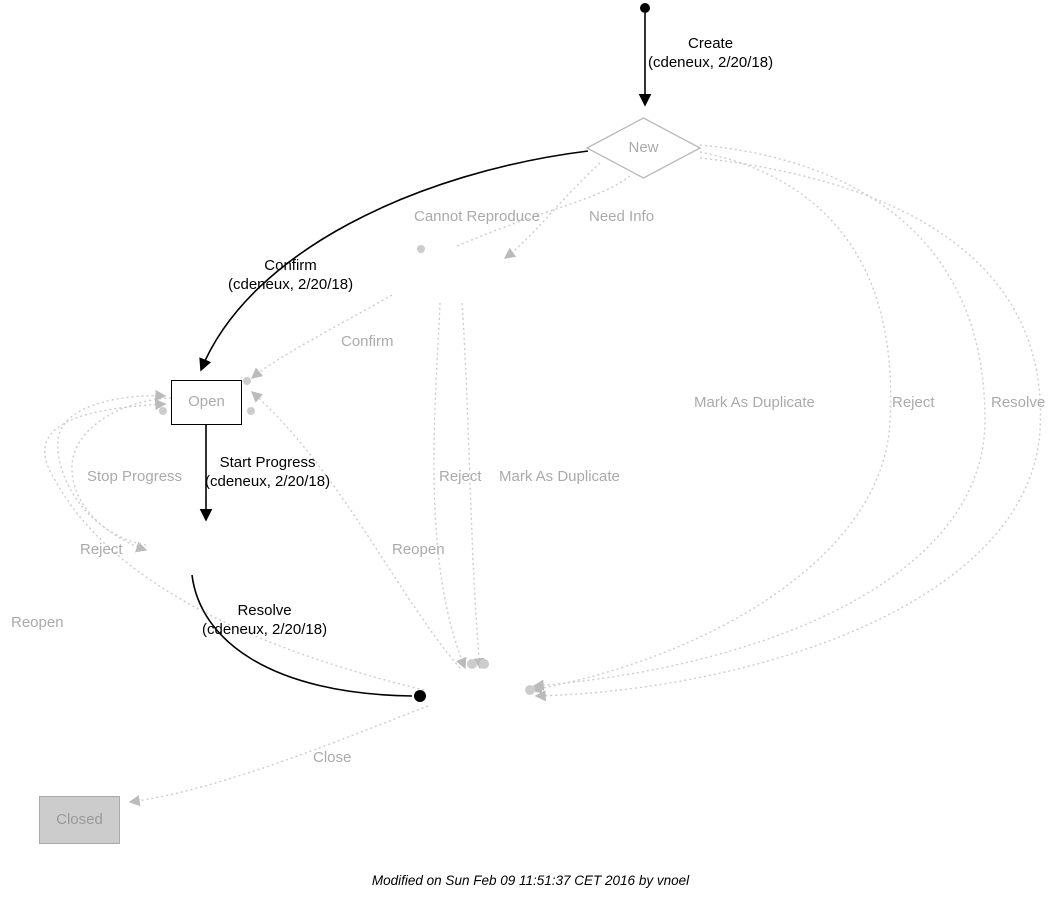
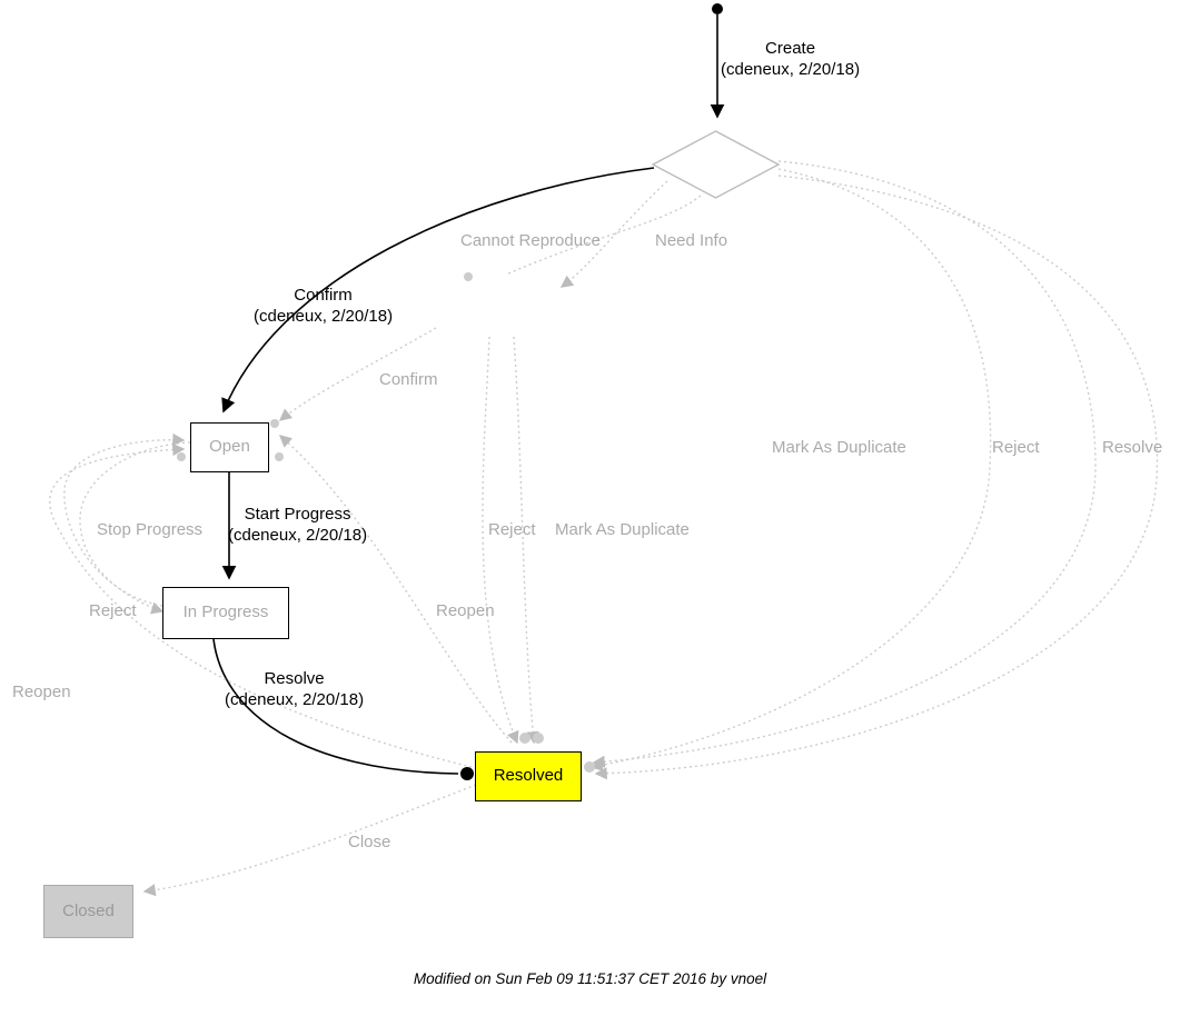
- New
  Open
+ In Progress
+ Resolved
  Closed
  Create
  (cdeneux, 2/20/18)
  Cannot Reproduce
  Need Info
  Confirm
  (cdeneux, 2/20/18)
  Confirm
  Mark As Duplicate
  Reject
  Resolve
  Stop Progress
  Start Progress
  (cdeneux, 2/20/18)
  Reject
  Mark As Duplicate
  Reject
  Reopen
  Reopen
  Resolve
  (cdeneux, 2/20/18)
  Close
  Modified on Sun Feb 09 11:51:37 CET 2016 by vnoel
